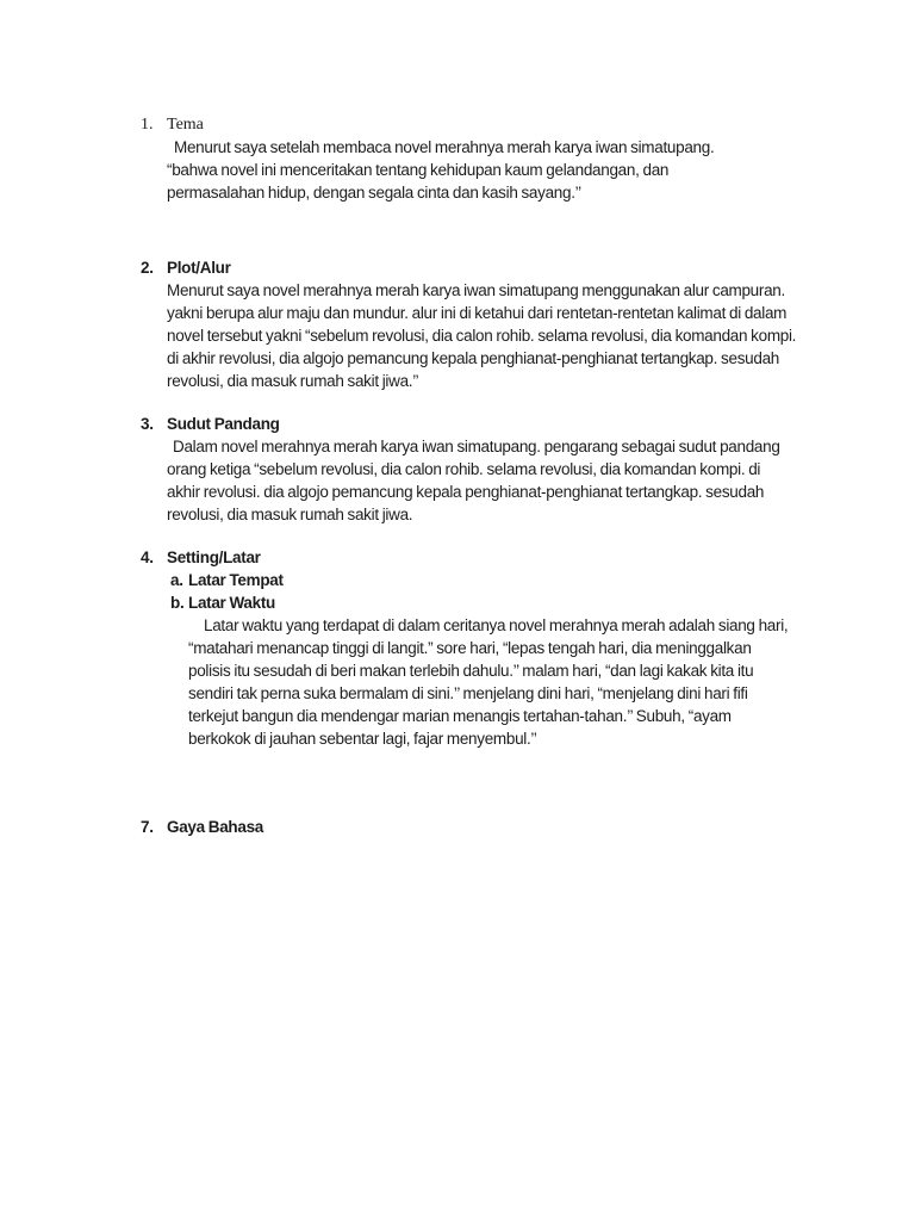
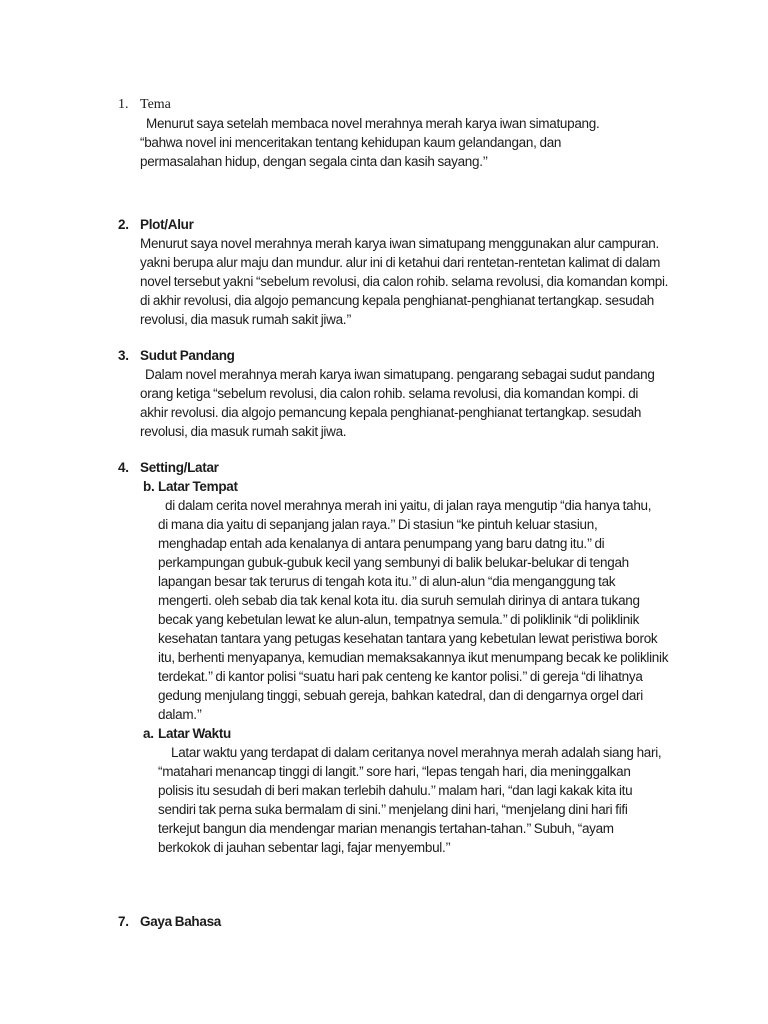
  1.
  Tema
  Menurut saya setelah membaca novel merahnya merah karya iwan simatupang.
  “bahwa novel ini menceritakan tentang kehidupan kaum gelandangan, dan
  permasalahan hidup, dengan segala cinta dan kasih sayang.’’
  2.
  Plot/Alur
  Menurut saya novel merahnya merah karya iwan simatupang menggunakan alur campuran.
  yakni berupa alur maju dan mundur. alur ini di ketahui dari rentetan-rentetan kalimat di dalam
  novel tersebut yakni “sebelum revolusi, dia calon rohib. selama revolusi, dia komandan kompi.
  di akhir revolusi, dia algojo pemancung kepala penghianat-penghianat tertangkap. sesudah
  revolusi, dia masuk rumah sakit jiwa.’’
  3.
  Sudut Pandang
  Dalam novel merahnya merah karya iwan simatupang. pengarang sebagai sudut pandang
  orang ketiga “sebelum revolusi, dia calon rohib. selama revolusi, dia komandan kompi. di
  akhir revolusi. dia algojo pemancung kepala penghianat-penghianat tertangkap. sesudah
  revolusi, dia masuk rumah sakit jiwa.
  4.
  Setting/Latar
- a.
+ b.
  Latar Tempat
+ di dalam cerita novel merahnya merah ini yaitu, di jalan raya mengutip “dia hanya tahu,
+ di mana dia yaitu di sepanjang jalan raya.’’ Di stasiun “ke pintuh keluar stasiun,
+ menghadap entah ada kenalanya di antara penumpang yang baru datng itu.’’ di
+ perkampungan gubuk-gubuk kecil yang sembunyi di balik belukar-belukar di tengah
+ lapangan besar tak terurus di tengah kota itu.’’ di alun-alun “dia menganggung tak
+ mengerti. oleh sebab dia tak kenal kota itu. dia suruh semulah dirinya di antara tukang
+ becak yang kebetulan lewat ke alun-alun, tempatnya semula.’’ di poliklinik “di poliklinik
+ kesehatan tantara yang petugas kesehatan tantara yang kebetulan lewat peristiwa borok
+ itu, berhenti menyapanya, kemudian memaksakannya ikut menumpang becak ke poliklinik
+ terdekat.’’ di kantor polisi “suatu hari pak centeng ke kantor polisi.’’ di gereja “di lihatnya
+ gedung menjulang tinggi, sebuah gereja, bahkan katedral, dan di dengarnya orgel dari
+ dalam.’’
- b.
+ a.
  Latar Waktu
  Latar waktu yang terdapat di dalam ceritanya novel merahnya merah adalah siang hari,
  “matahari menancap tinggi di langit.” sore hari, “lepas tengah hari, dia meninggalkan
  polisis itu sesudah di beri makan terlebih dahulu.’’ malam hari, “dan lagi kakak kita itu
  sendiri tak perna suka bermalam di sini.’’ menjelang dini hari, “menjelang dini hari fifi
  terkejut bangun dia mendengar marian menangis tertahan-tahan.’’ Subuh, “ayam
  berkokok di jauhan sebentar lagi, fajar menyembul.’’
  7.
  Gaya Bahasa
